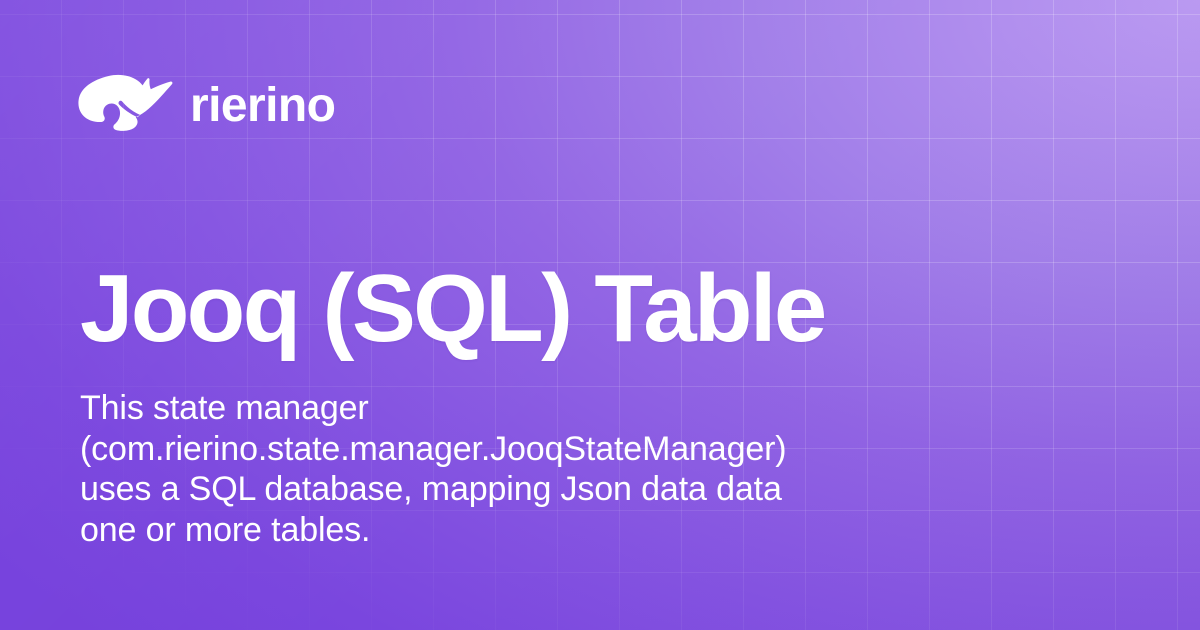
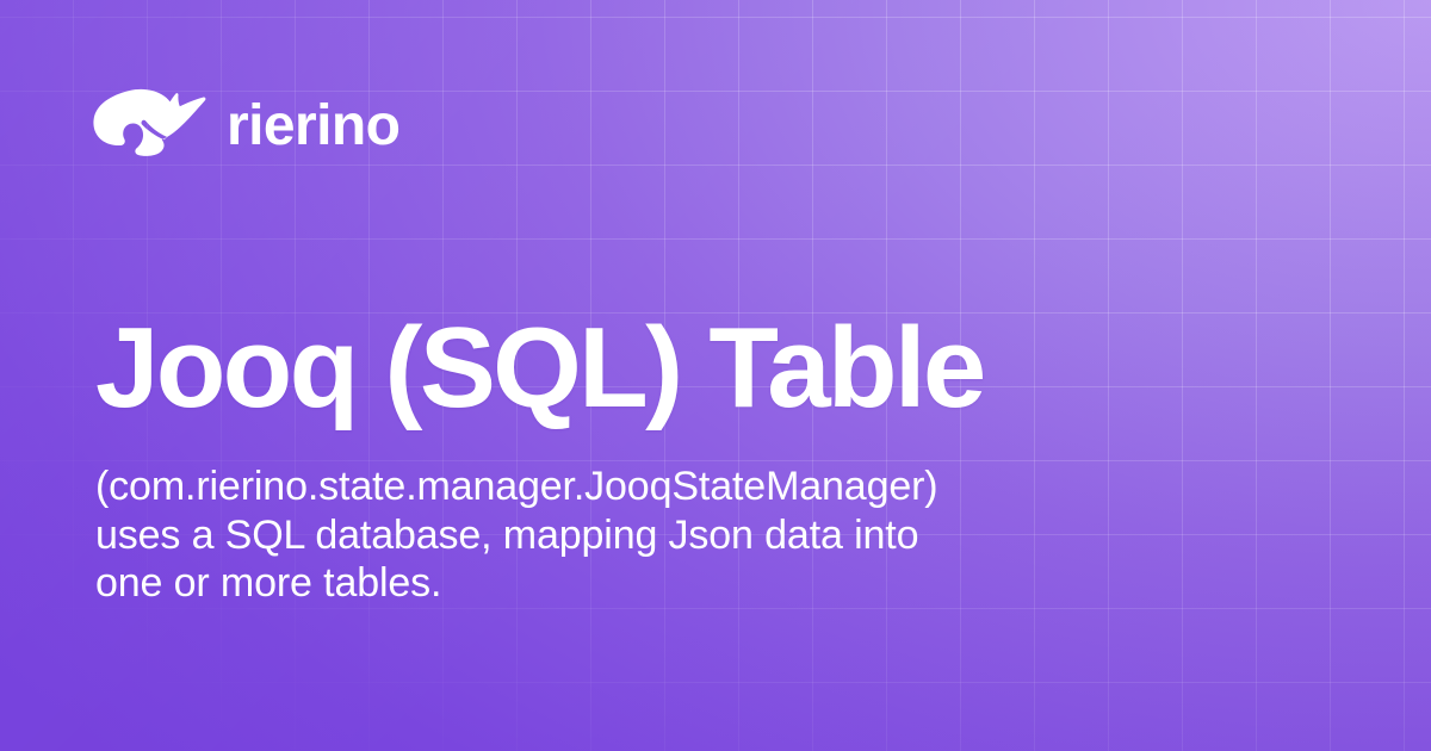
  rierino
  Jooq (SQL) Table
- This state manager
  (com.rierino.state.manager.JooqStateManager)
- uses a SQL database, mapping Json data data
+ uses a SQL database, mapping Json data into
  one or more tables.
